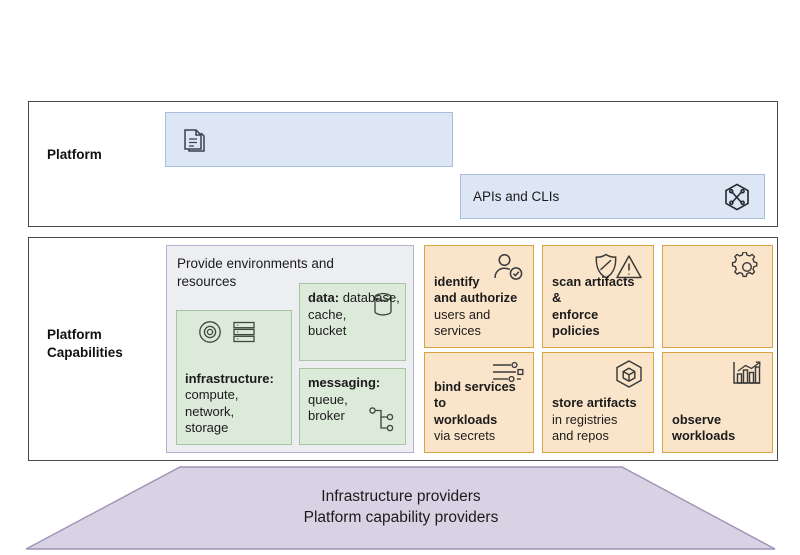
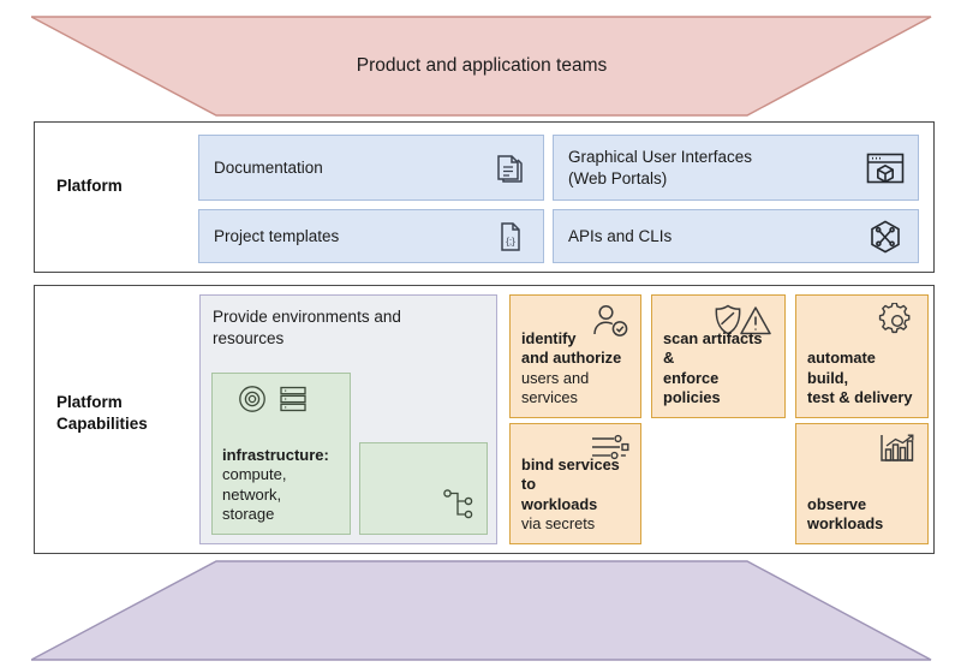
+ Product and application teams
  Platform
+ Documentation
+ Project templates
+ {;}
+ Graphical User Interfaces
+ (Web Portals)
  APIs and CLIs
  Platform
  Capabilities
  Provide environments and resources
  infrastructure: compute,
  network,
  storage
- data: database,
- cache,
- bucket
- messaging: queue,
- broker
  identify
  and authorize
  users and
  services
  scan artifacts &
  enforce policies
+ automate build,
+ test & delivery
  bind services to
  workloads
  via secrets
- store artifacts
- in registries
- and repos
  observe
  workloads
- Infrastructure providers
- Platform capability providers
